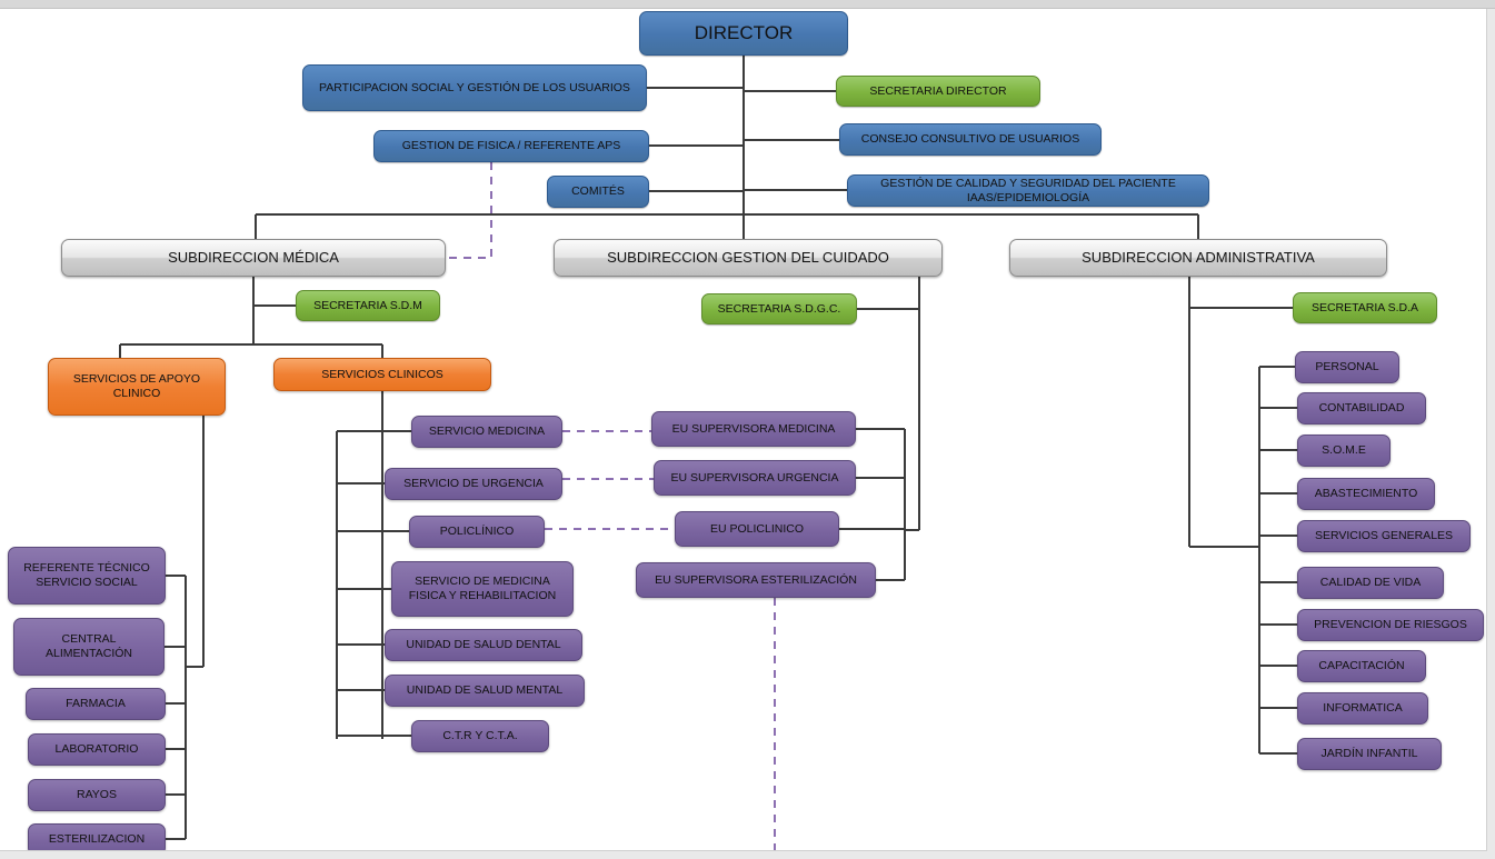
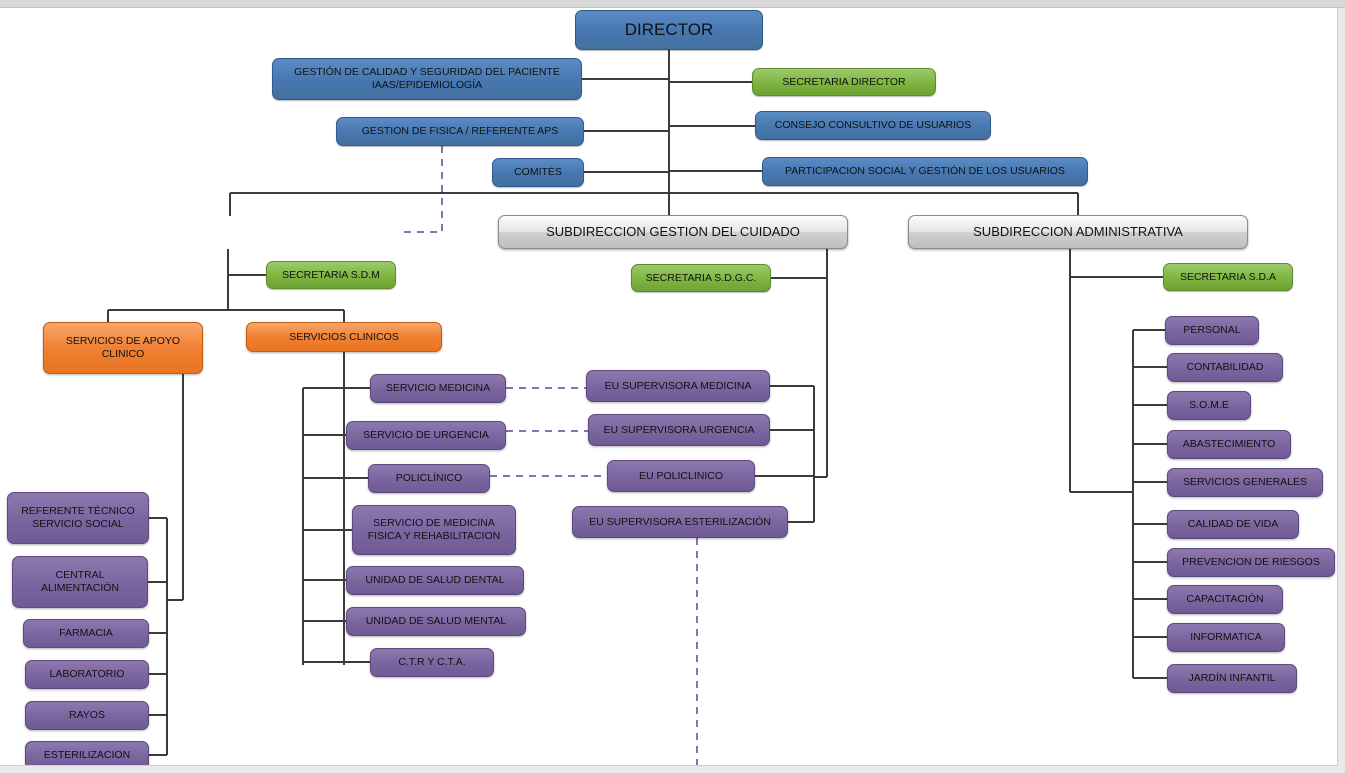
  DIRECTOR
- PARTICIPACION SOCIAL Y GESTIÓN DE LOS USUARIOS
+ GESTIÓN DE CALIDAD Y SEGURIDAD DEL PACIENTE IAAS/EPIDEMIOLOGÍA
  SECRETARIA DIRECTOR
  GESTION DE FISICA / REFERENTE APS
  CONSEJO CONSULTIVO DE USUARIOS
  COMITÉS
- GESTIÓN DE CALIDAD Y SEGURIDAD DEL PACIENTE IAAS/EPIDEMIOLOGÍA
+ PARTICIPACION SOCIAL Y GESTIÓN DE LOS USUARIOS
- SUBDIRECCION MÉDICA
  SUBDIRECCION GESTION DEL CUIDADO
  SUBDIRECCION ADMINISTRATIVA
  SECRETARIA S.D.M
  SECRETARIA S.D.G.C.
  SECRETARIA S.D.A
  SERVICIOS DE APOYO CLINICO
  SERVICIOS CLINICOS
  SERVICIO MEDICINA
  SERVICIO DE URGENCIA
  POLICLÍNICO
  SERVICIO DE MEDICINA FISICA Y REHABILITACION
  UNIDAD DE SALUD DENTAL
  UNIDAD DE SALUD MENTAL
  C.T.R Y C.T.A.
  EU SUPERVISORA MEDICINA
  EU SUPERVISORA URGENCIA
  EU POLICLINICO
  EU SUPERVISORA ESTERILIZACIÓN
  REFERENTE TÉCNICO SERVICIO SOCIAL
  CENTRAL ALIMENTACIÓN
  FARMACIA
  LABORATORIO
  RAYOS
  ESTERILIZACION
  PERSONAL
  CONTABILIDAD
  S.O.M.E
  ABASTECIMIENTO
  SERVICIOS GENERALES
  CALIDAD DE VIDA
  PREVENCION DE RIESGOS
  CAPACITACIÓN
  INFORMATICA
  JARDÍN INFANTIL
